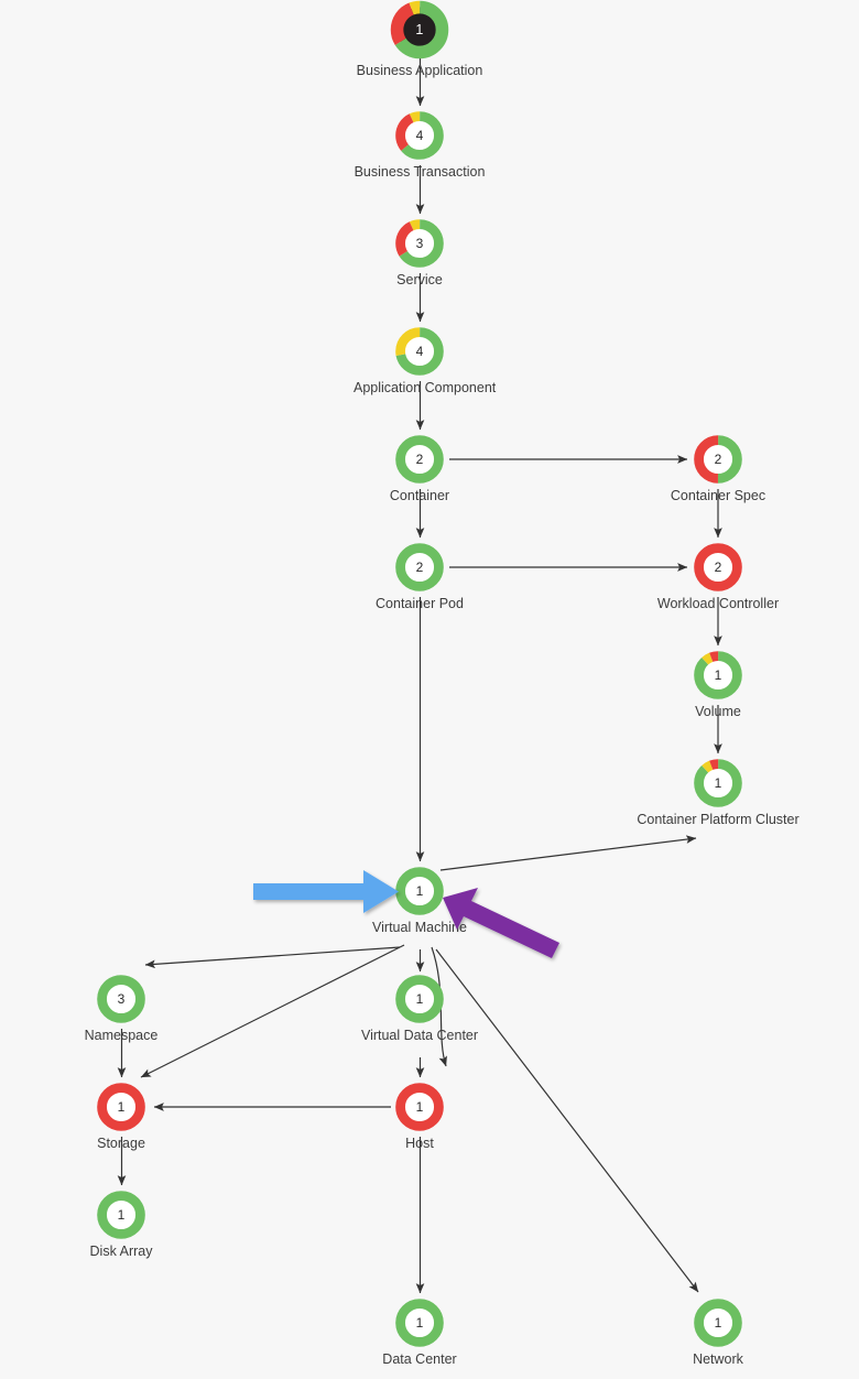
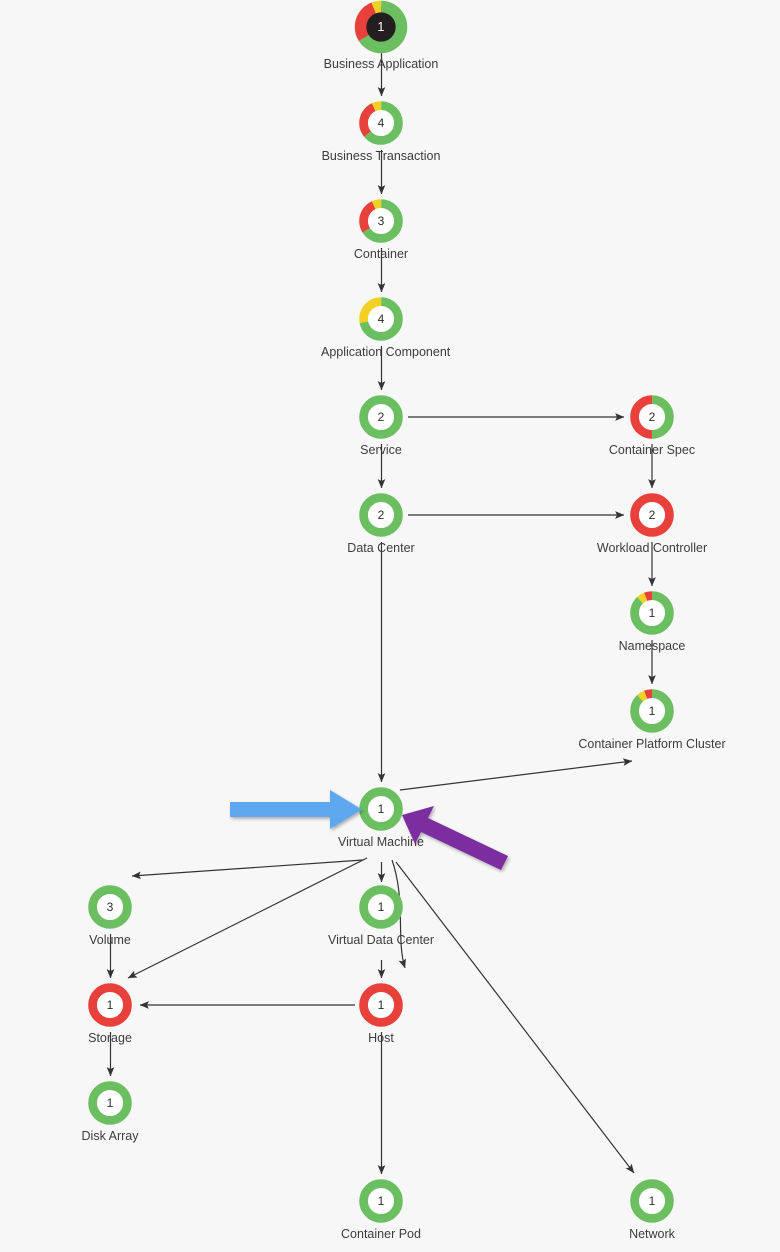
  1
  Business Application
  4
  Business Transaction
  3
- Service
+ Container
  4
  Application Compone
  2
- Container
+ Service
  2
  Container Spec
  2
- Container Pod
+ Data Center
  2
  Workload Controller
  1
- Volume
+ Namespace
  1
  Container Platform Cluster
  1
  Virtual Machine
  3
- Namespace
+ Volume
  1
  Virtual Data Center
  1
  Storage
  1
  Host
  1
  Disk Array
  1
- Data Center
+ Container Pod
  1
  Network
